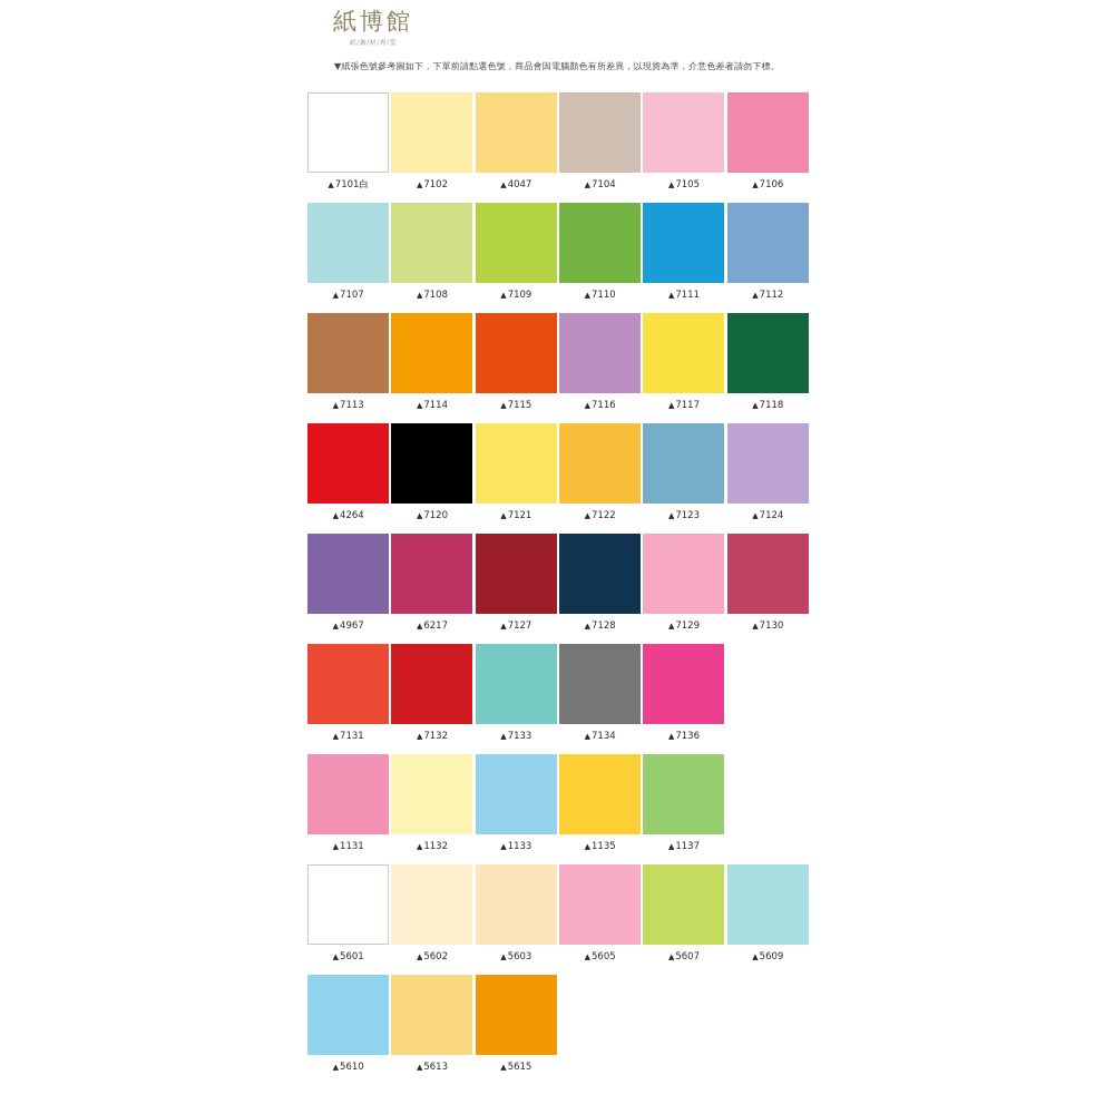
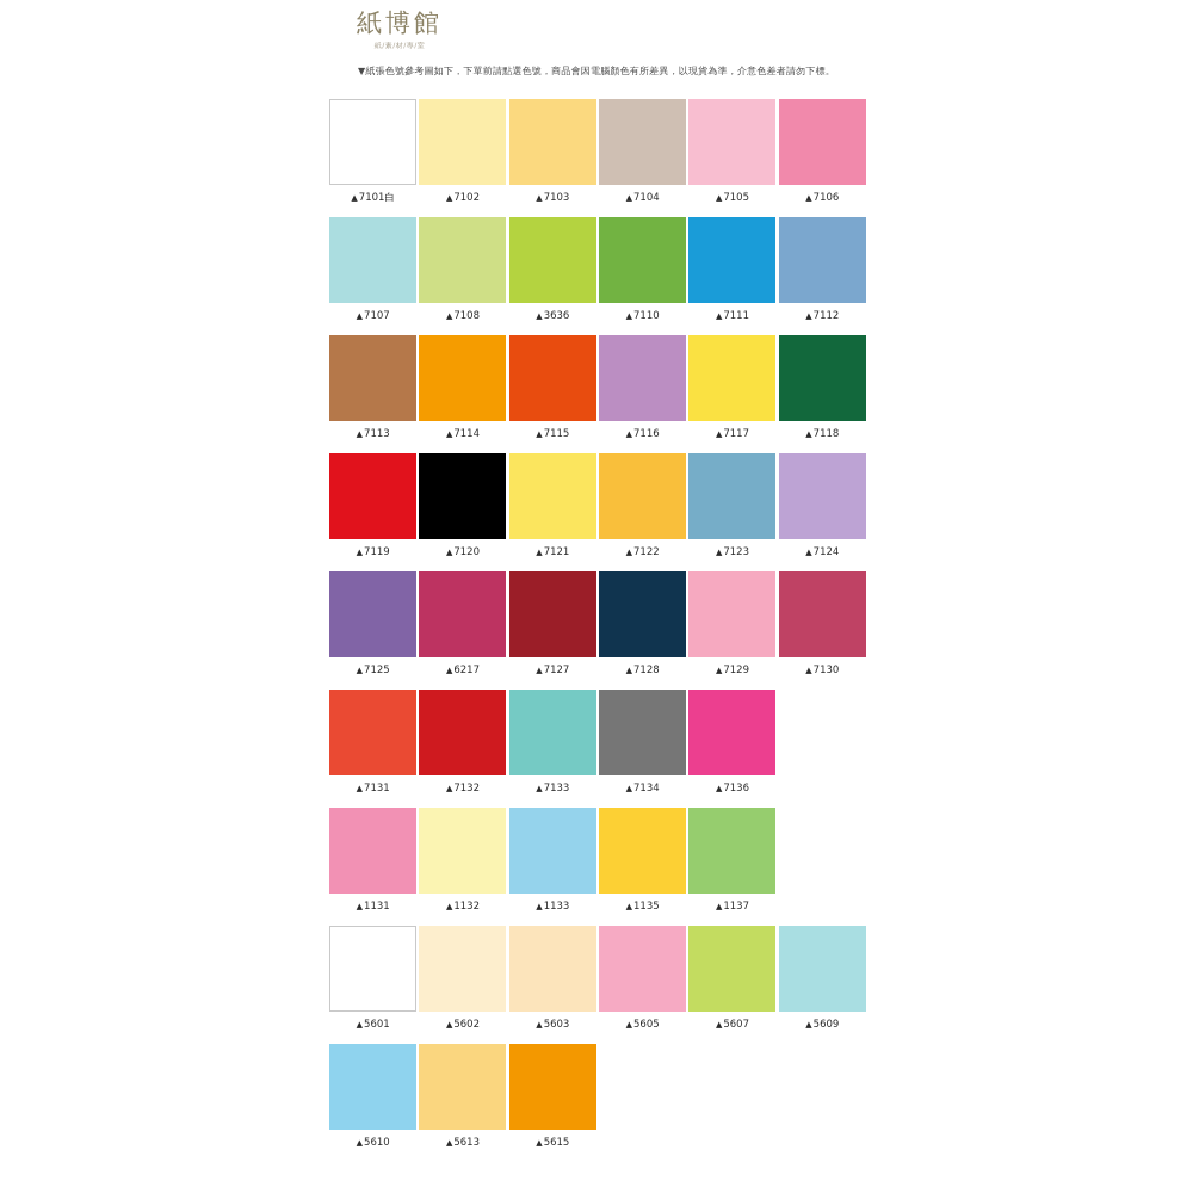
  紙博館
  ▼紙張色號參考圖如下，下單前請點選色號，商品會因電腦顏色有所差異，以現貨為準，介意色差者請勿下標。
  ▲ 7101白
  ▲ 7102
- ▲ 4047
+ ▲ 7103
  ▲ 7104
  ▲ 7105
  ▲ 7106
  ▲ 7107
  ▲ 7108
- ▲ 7109
+ ▲ 3636
  ▲ 7110
  ▲ 7111
  ▲ 7112
  ▲ 7113
  ▲ 7114
  ▲ 7115
  ▲ 7116
  ▲ 7117
  ▲ 7118
- ▲ 4264
+ ▲ 7119
  ▲ 7120
  ▲ 7121
  ▲ 7122
  ▲ 7123
  ▲ 7124
- ▲ 4967
+ ▲ 7125
  ▲ 6217
  ▲ 7127
  ▲ 7128
  ▲ 7129
  ▲ 7130
  ▲ 7131
  ▲ 7132
  ▲ 7133
  ▲ 7134
  ▲ 7136
  ▲ 1131
  ▲ 1132
  ▲ 1133
  ▲ 1135
  ▲ 1137
  ▲ 5601
  ▲ 5602
  ▲ 5603
  ▲ 5605
  ▲ 5607
  ▲ 5609
  ▲ 5610
  ▲ 5613
  ▲ 5615
